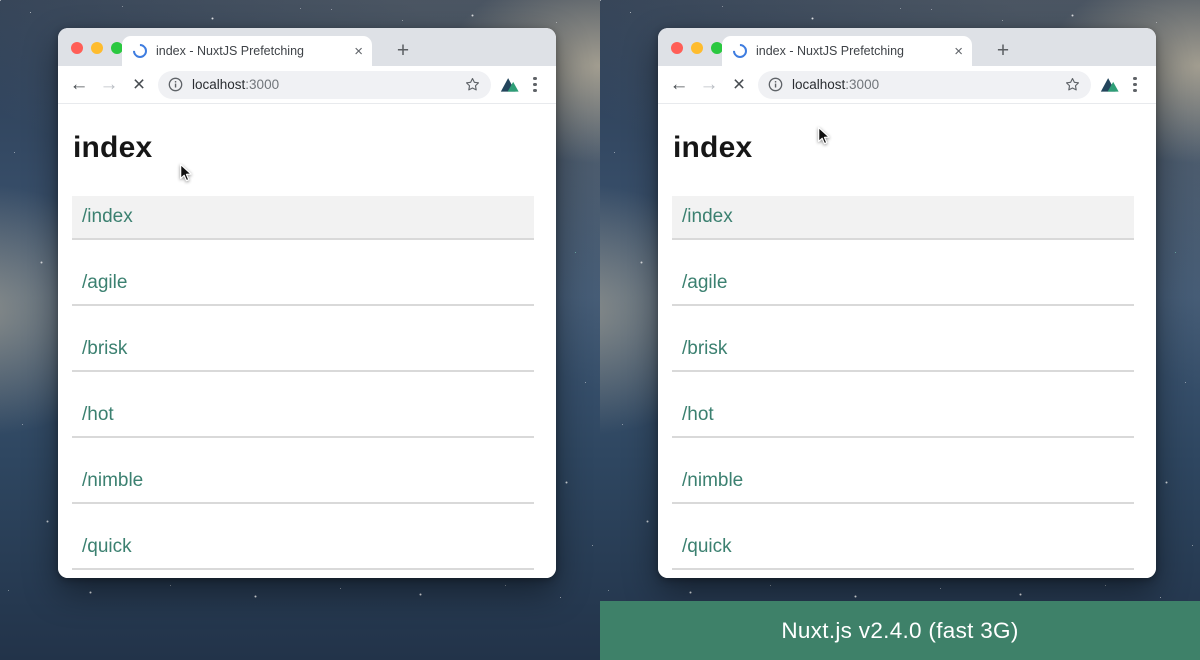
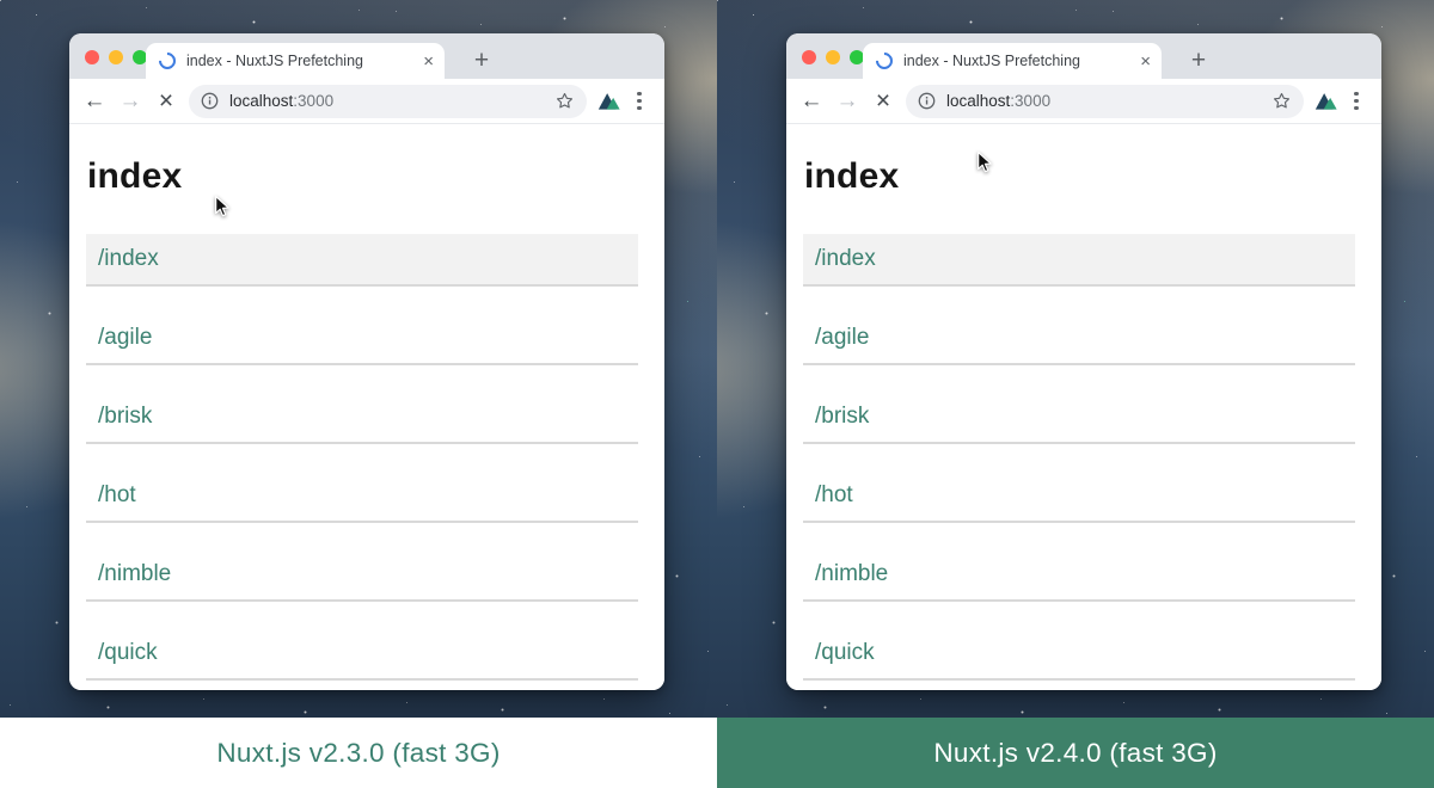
  index - NuxtJS Prefetching
  ×
  +
  ←
  →
  ×
  localhost:3000
  index
  /index
  /agile
  /brisk
  /hot
  /nimble
  /quick
+ Nuxt.js v2.3.0 (fast 3G)
  index - NuxtJS Prefetching
  ×
  +
  ←
  →
  ×
  localhost:3000
  index
  /index
  /agile
  /brisk
  /hot
  /nimble
  /quick
  Nuxt.js v2.4.0 (fast 3G)
